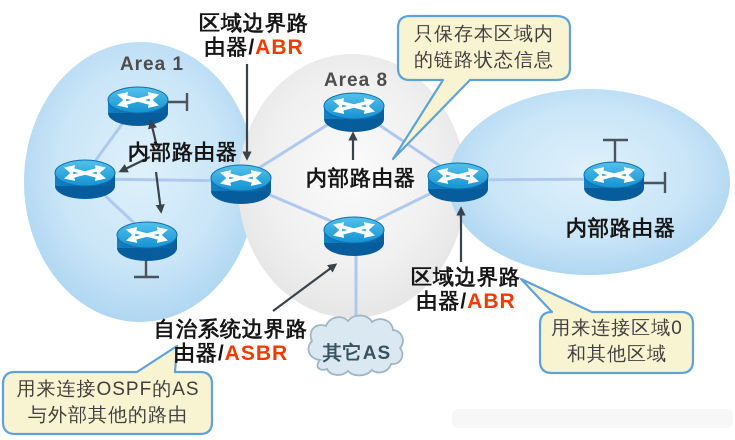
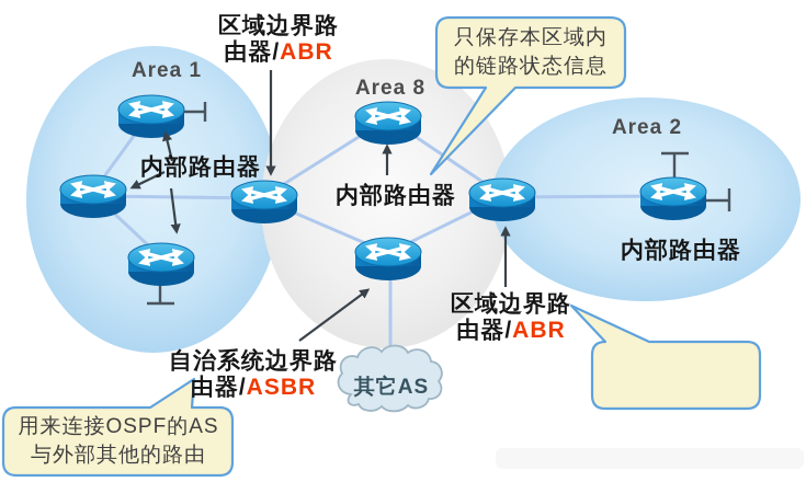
  Area 1
  Area 8
+ Area 2
  区域边界路
  由器/ABR
  内部路由器
  内部路由器
  内部路由器
  区域边界路
  由器/ABR
  自治系统边界路
  由器/ASBR
  其它AS
  只保存本区域内
  的链路状态信息
  用来连接OSPF的AS
  与外部其他的路由
- 用来连接区域0
- 和其他区域
